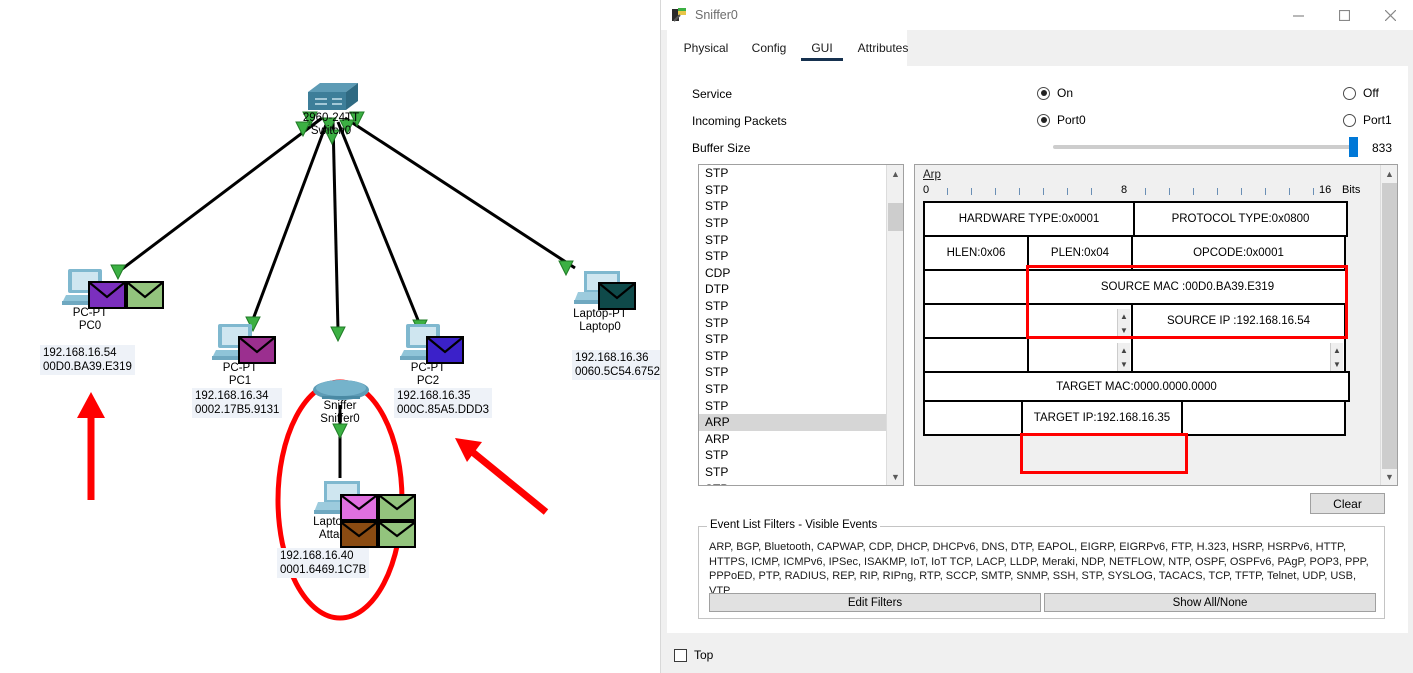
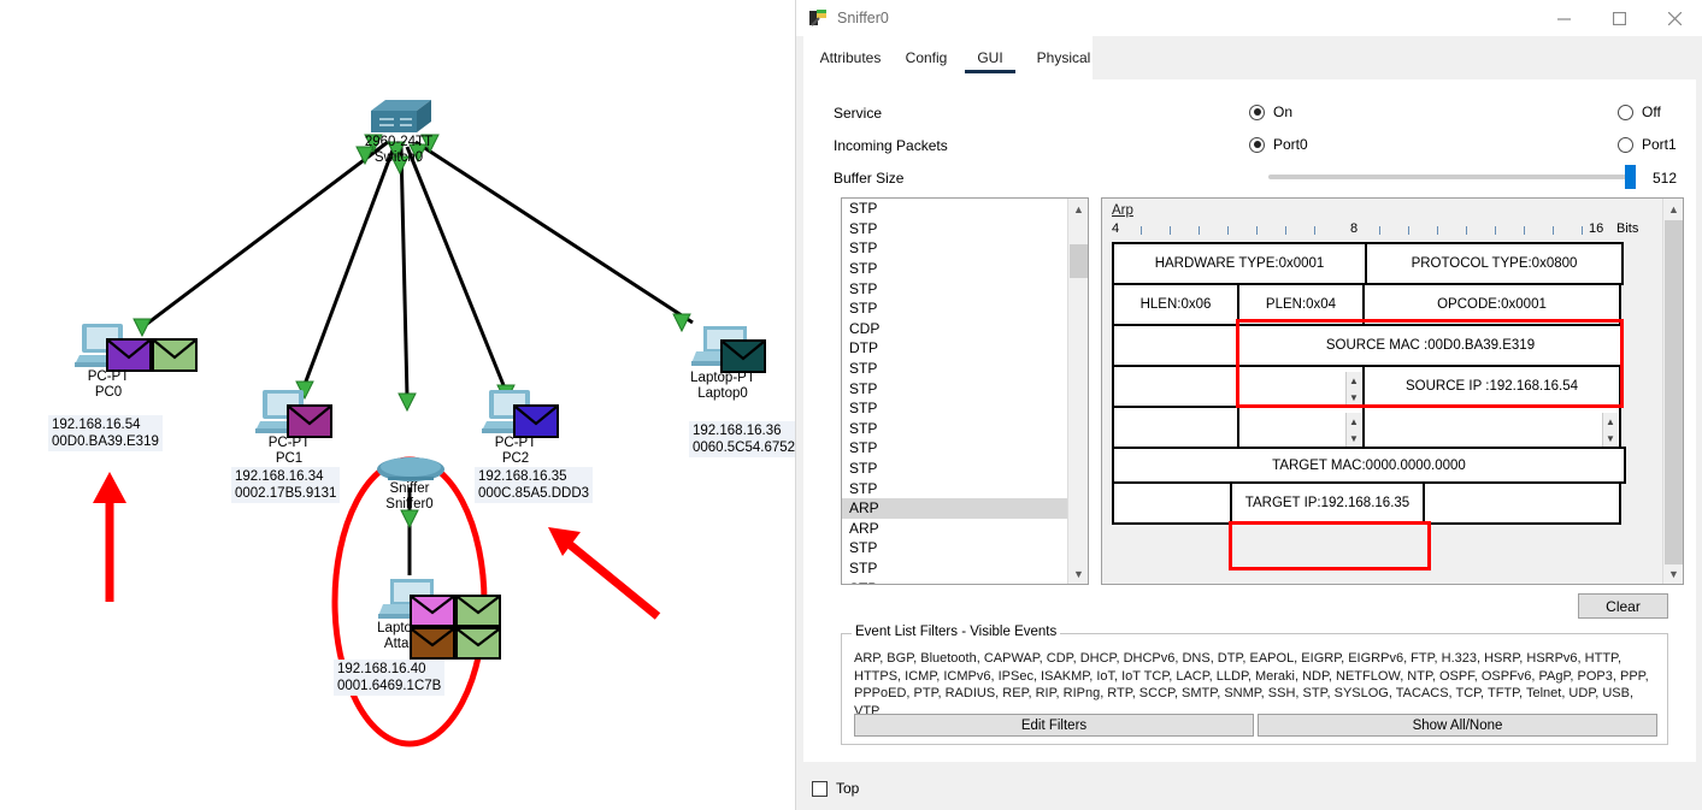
  2960-24TT
  Switch0
  PC-PT
  PC0
  192.168.16.54
  00D0.BA39.E319
  PC-PT
  PC1
  192.168.16.34
  0002.17B5.9131
  PC-PT
  PC2
  192.168.16.35
  000C.85A5.DDD3
  Laptop-PT
  Laptop0
  192.168.16.36
  0060.5C54.6752
  Sniffer
  Sniffer0
  192.168.16.40
  0001.6469.1C7B
  Sniffer0
- Physical
+ Attributes
  Config
  GUI
- Attributes
+ Physical
  Service
  On
  Off
  Incoming Packets
  Port0
  Port1
  Buffer Size
- 833
+ 512
  STP
  STP
  STP
  STP
  STP
  STP
  CDP
  DTP
  STP
  STP
  STP
  STP
  STP
  STP
  STP
  ARP
  ARP
  STP
  STP
  ▲
  ▼
  Arp
- 0
+ 4
  8
  16
  Bits
  HARDWARE TYPE:0x0001
  PROTOCOL TYPE:0x0800
  HLEN:0x06
  PLEN:0x04
  OPCODE:0x0001
  SOURCE MAC :00D0.BA39.E319
  ▲
  ▼
  SOURCE IP :192.168.16.54
  ▲
  ▼
  ▲
  ▼
  TARGET MAC:0000.0000.0000
  TARGET IP:192.168.16.35
  ▲
  ▼
  Clear
  Event List Filters - Visible Events
  ARP, BGP, Bluetooth, CAPWAP, CDP, DHCP, DHCPv6, DNS, DTP, EAPOL, EIGRP, EIGRPv6, FTP, H.323, HSRP, HSRPv6, HTTP, HTTPS, ICMP, ICMPv6, IPSec, ISAKMP, IoT, IoT TCP, LACP, LLDP, Meraki, NDP, NETFLOW, NTP, OSPF, OSPFv6, PAgP, POP3, PPP, PPPoED, PTP, RADIUS, REP, RIP, RIPng, RTP, SCCP, SMTP, SNMP, SSH, STP, SYSLOG, TACACS, TCP, TFTP, Telnet, UDP, USB, VTP
  Edit Filters
  Show All/None
  Top
